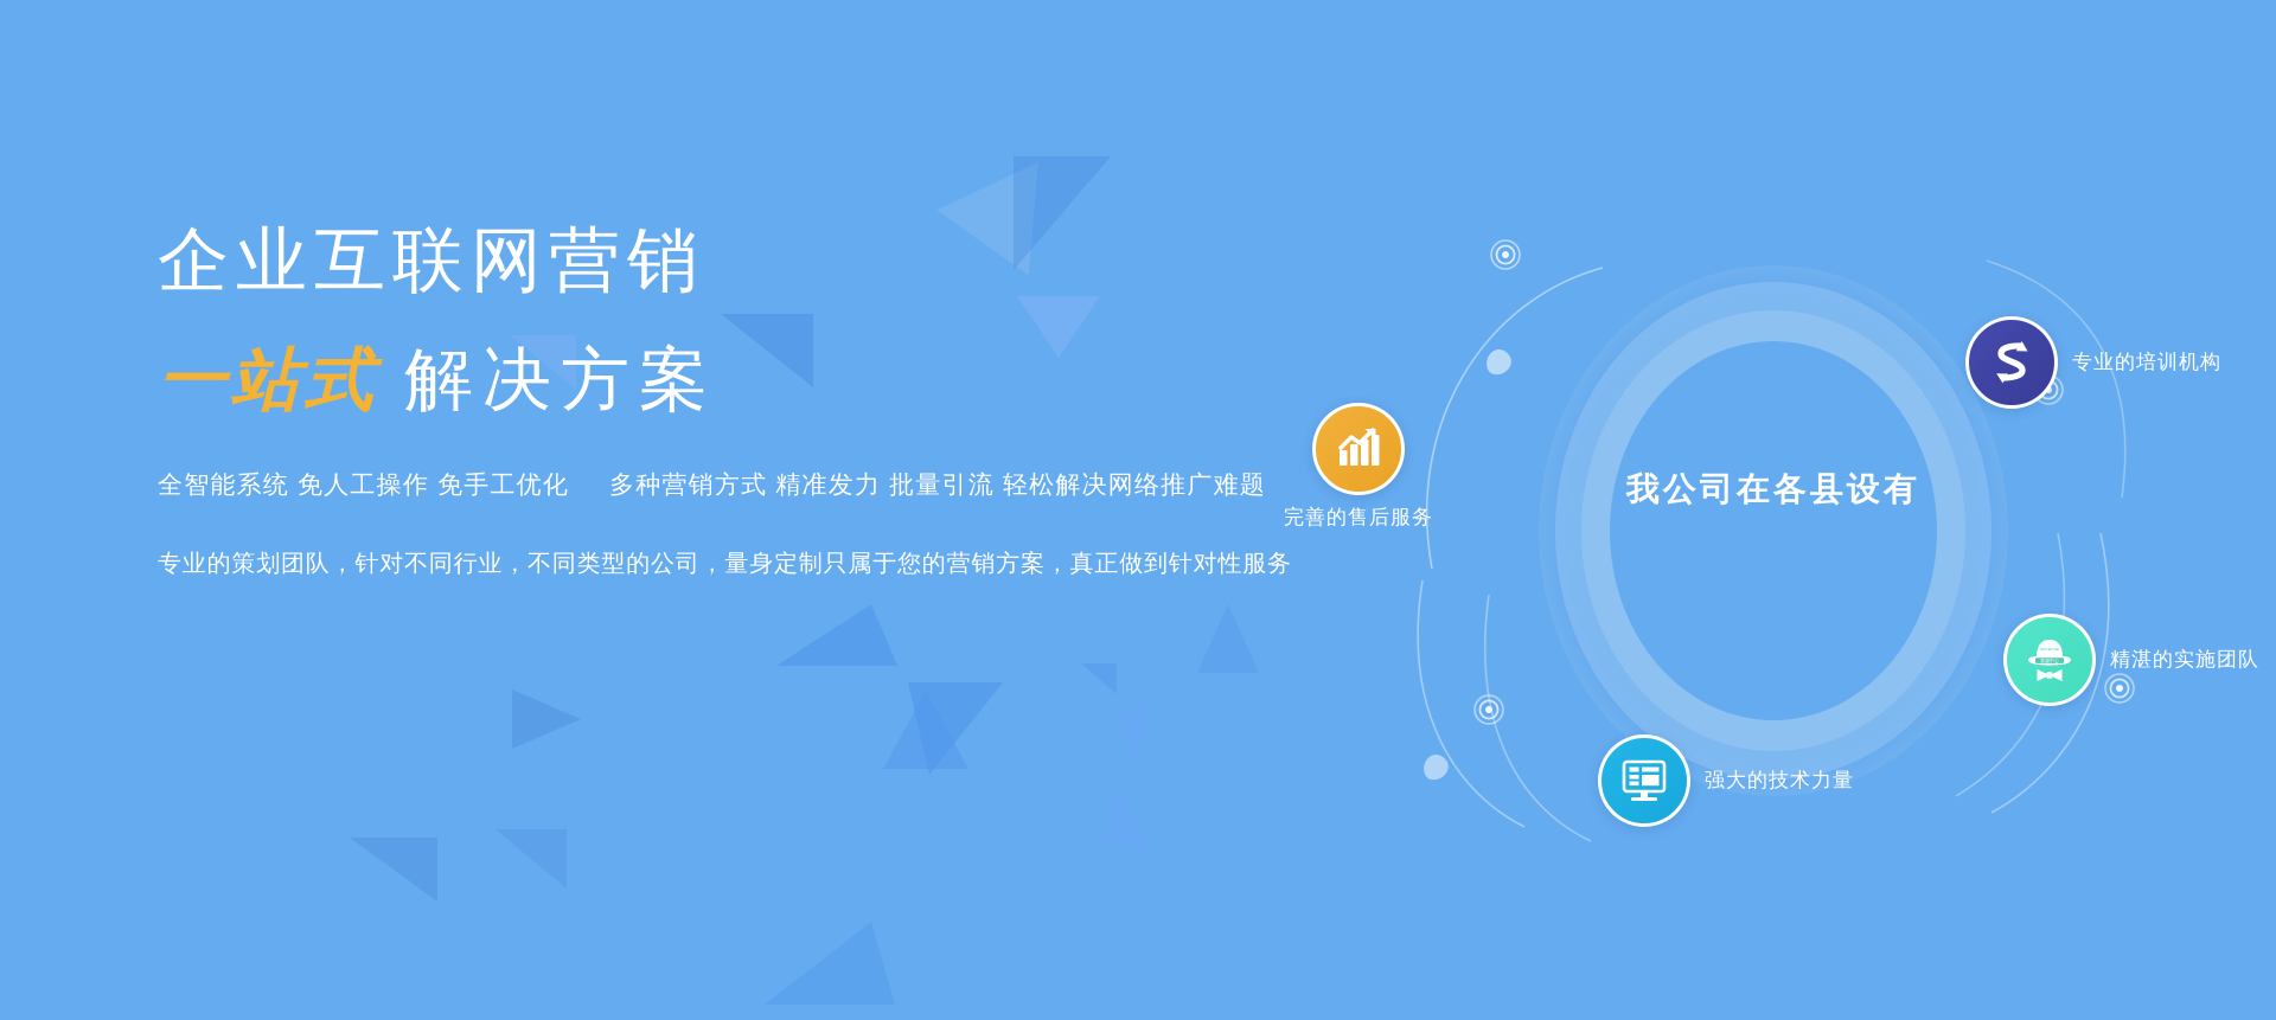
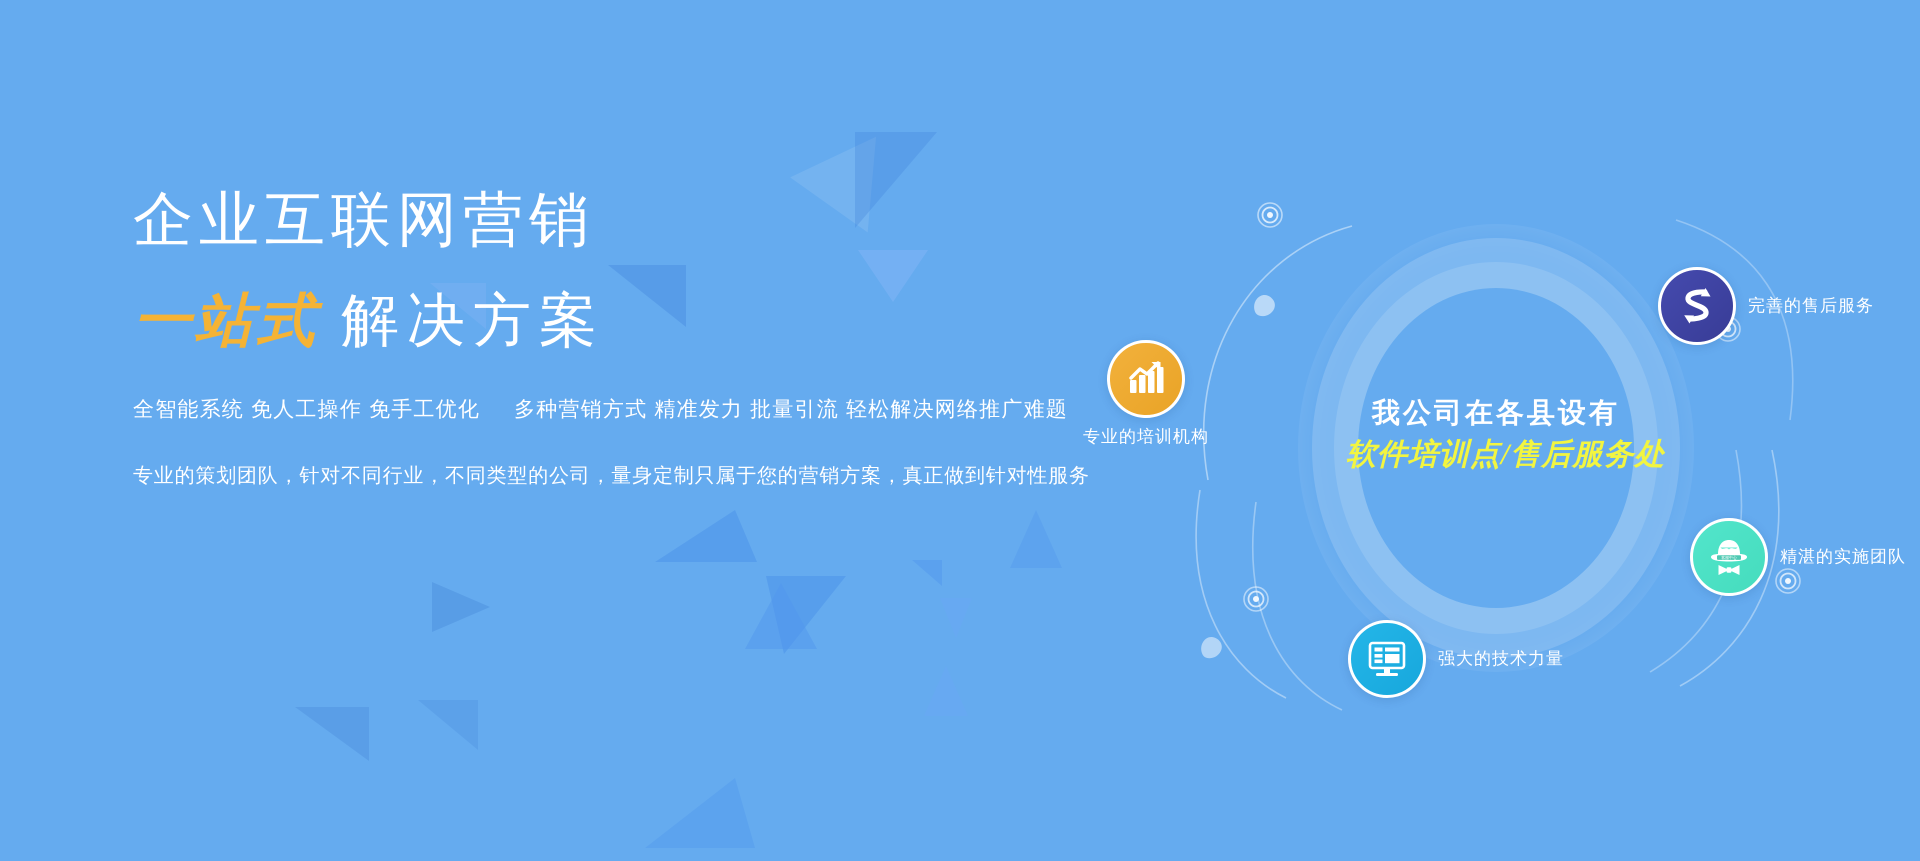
  企业互联网营销
  一站式 解决方案
  全智能系统 免人工操作 免手工优化 多种营销方式 精准发力 批量引流 轻松解决网络推广难题
  专业的策划团队，针对不同行业，不同类型的公司，量身定制只属于您的营销方案，真正做到针对性服务
  我公司在各县设有
+ 软件培训点/售后服务处
- 专业的培训机构
+ 完善的售后服务
  精湛的实施团队
  强大的技术力量
- 完善的售后服务
+ 专业的培训机构
